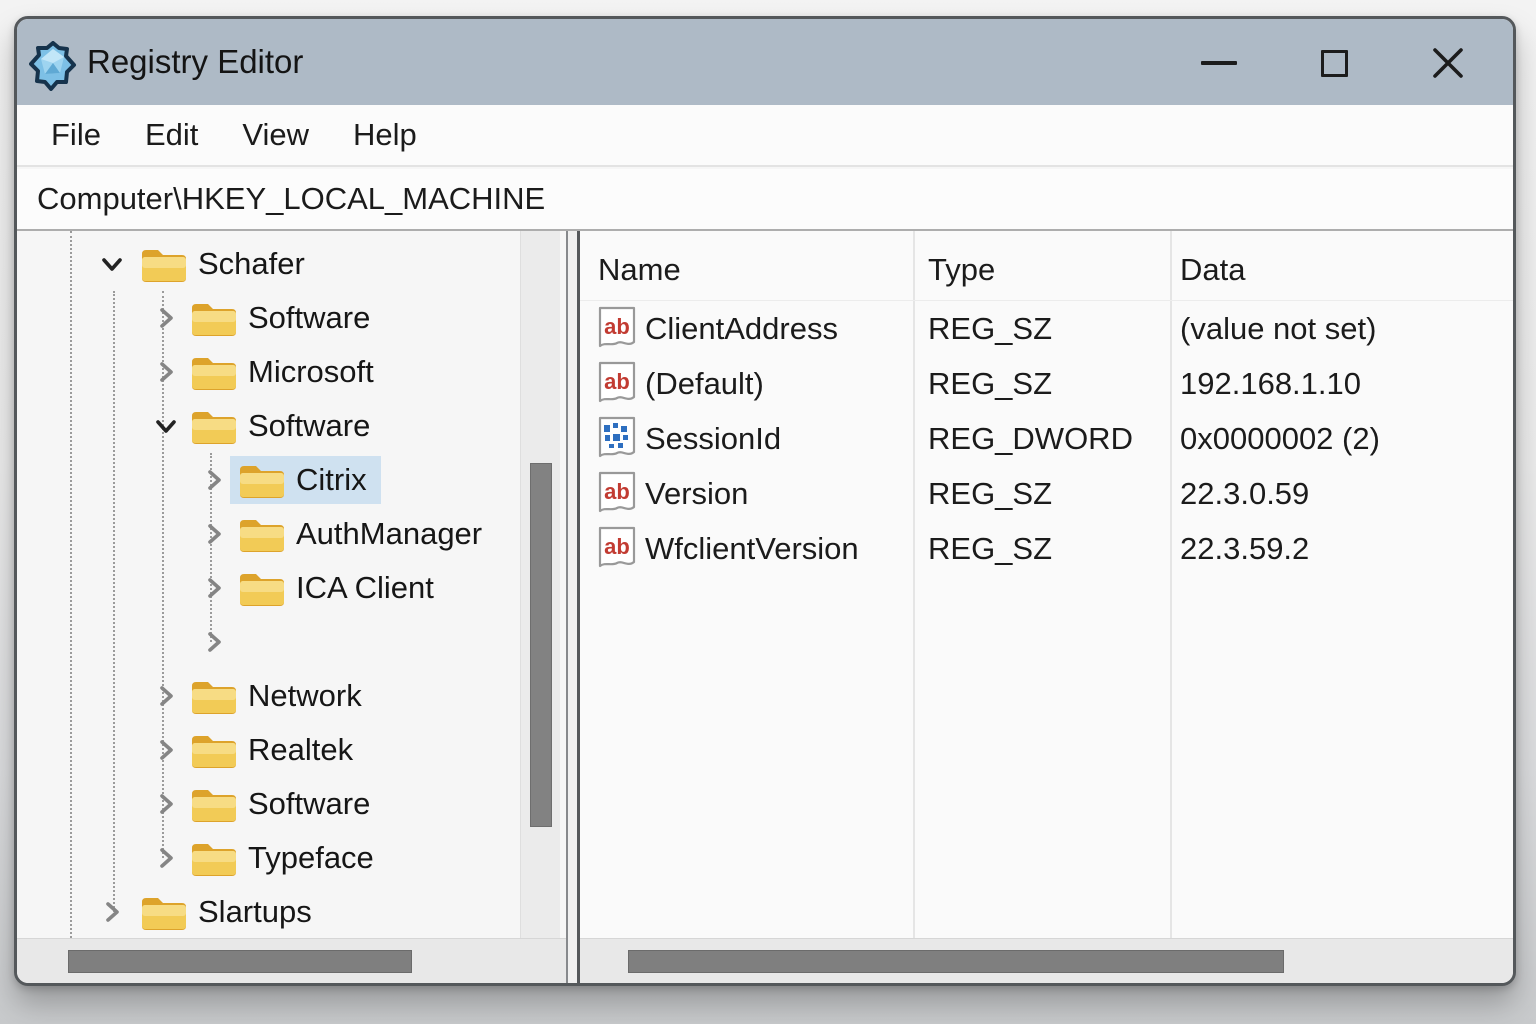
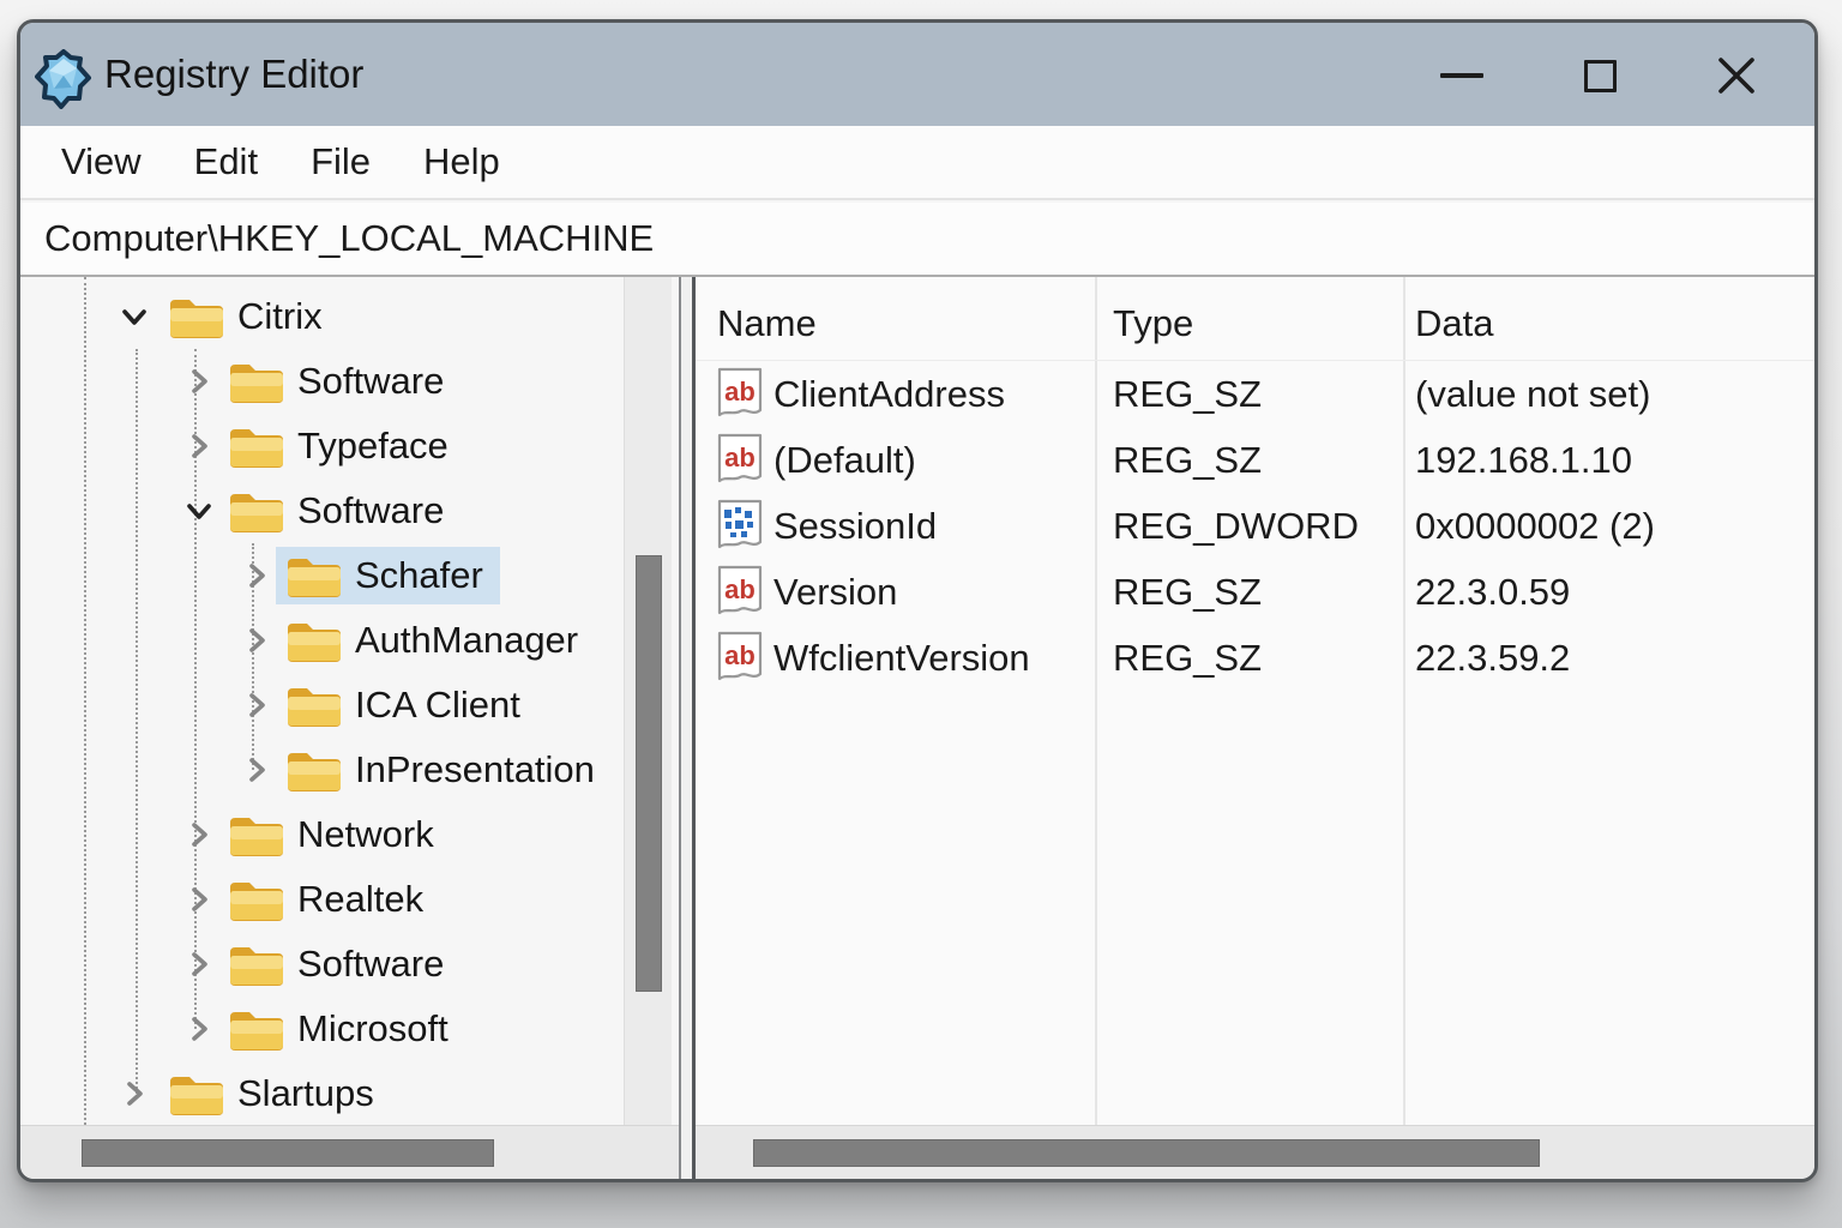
  Registry Editor
- File
+ View
  Edit
- View
+ File
  Help
  Computer\HKEY_LOCAL_MACHINE
- Schafer
+ Citrix
  Software
- Microsoft
+ Typeface
  Software
- Citrix
+ Schafer
  AuthManager
  ICA Client
+ InPresentation
  Network
  Realtek
  Software
- Typeface
+ Microsoft
  Slartups
  Name
  Type
  Data
  ab
  ClientAddress
  REG_SZ
  (value not set)
  ab
  (Default)
  REG_SZ
  192.168.1.10
  SessionId
  REG_DWORD
  0x0000002 (2)
  ab
  Version
  REG_SZ
  22.3.0.59
  ab
  WfclientVersion
  REG_SZ
  22.3.59.2
